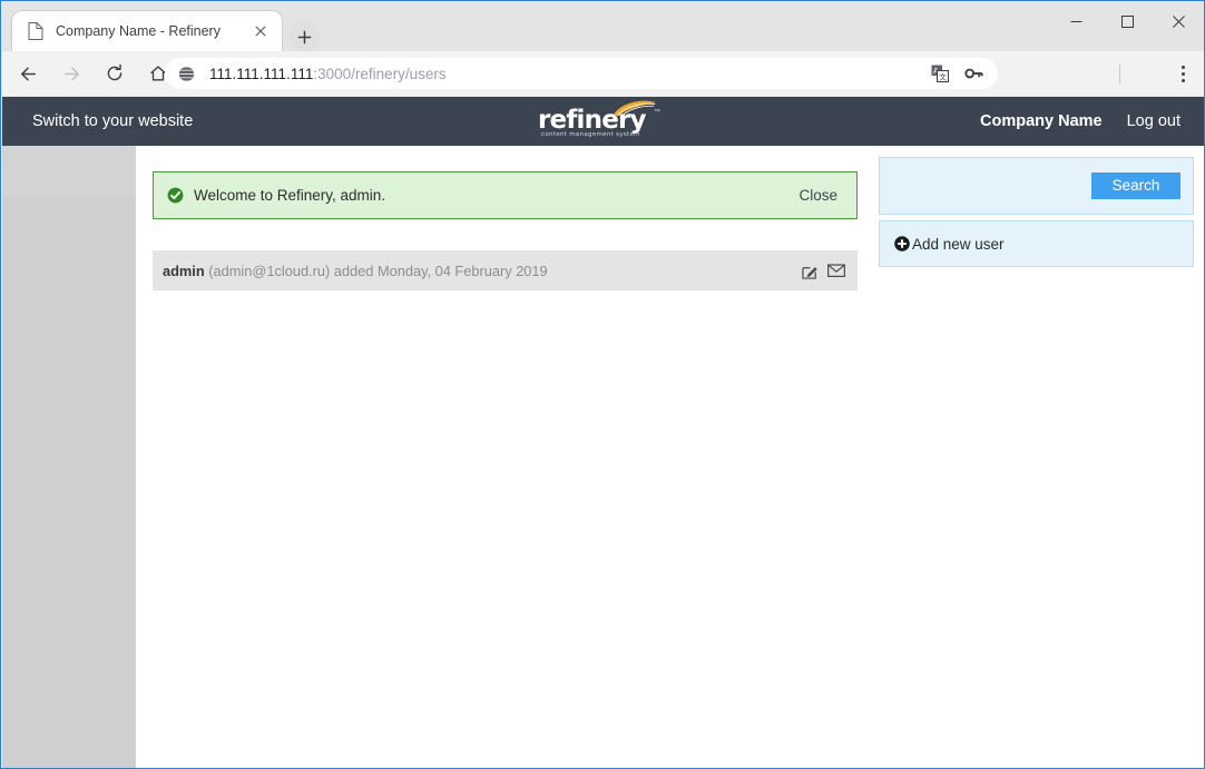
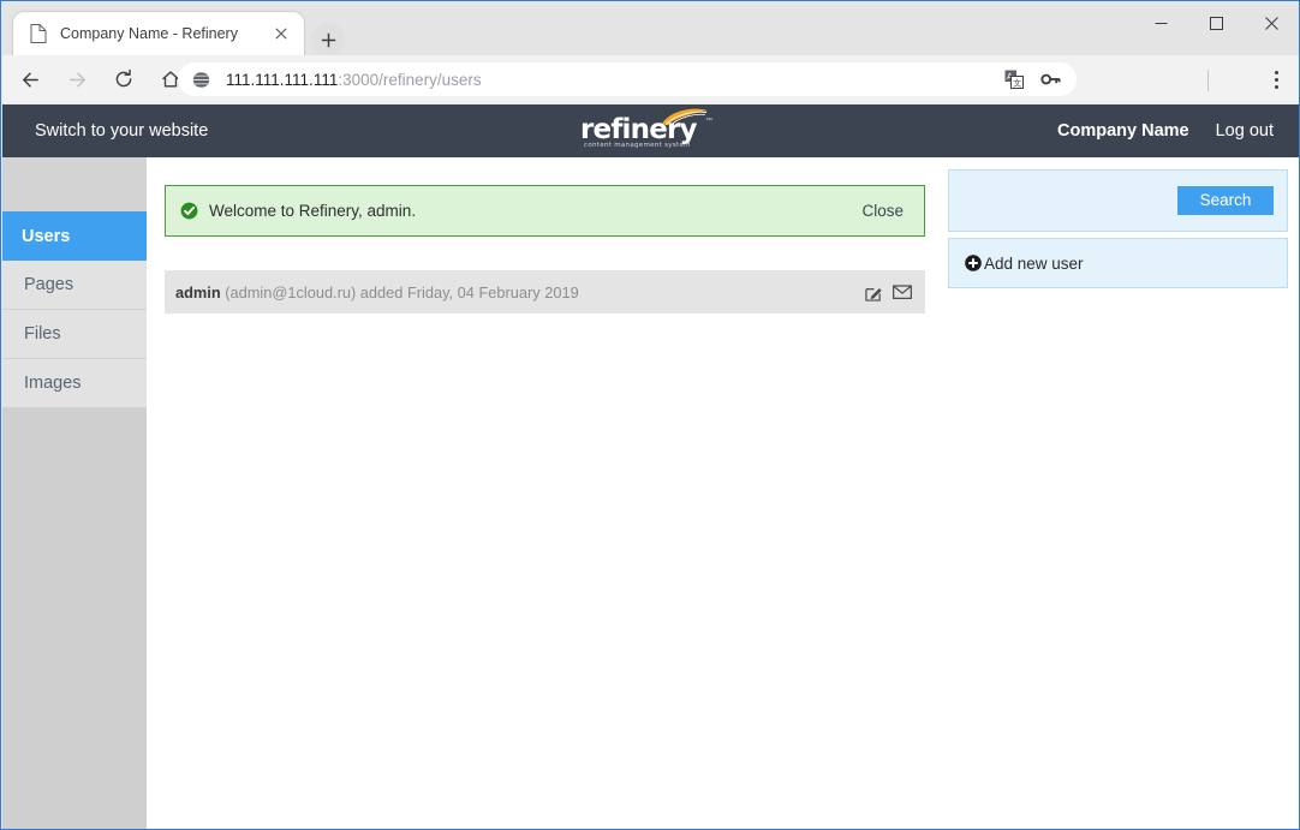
  Company Name - Refinery
  111.111.111.111:3000/refinery/users
  A
  文
  Switch to your website
  refinery
  Company Name
  Log out
+ Users
+ Pages
+ Files
+ Images
  Welcome to Refinery, admin.
  Close
- admin (admin@1cloud.ru) added Monday, 04 February 2019
+ admin (admin@1cloud.ru) added Friday, 04 February 2019
  Search
  Add new user
